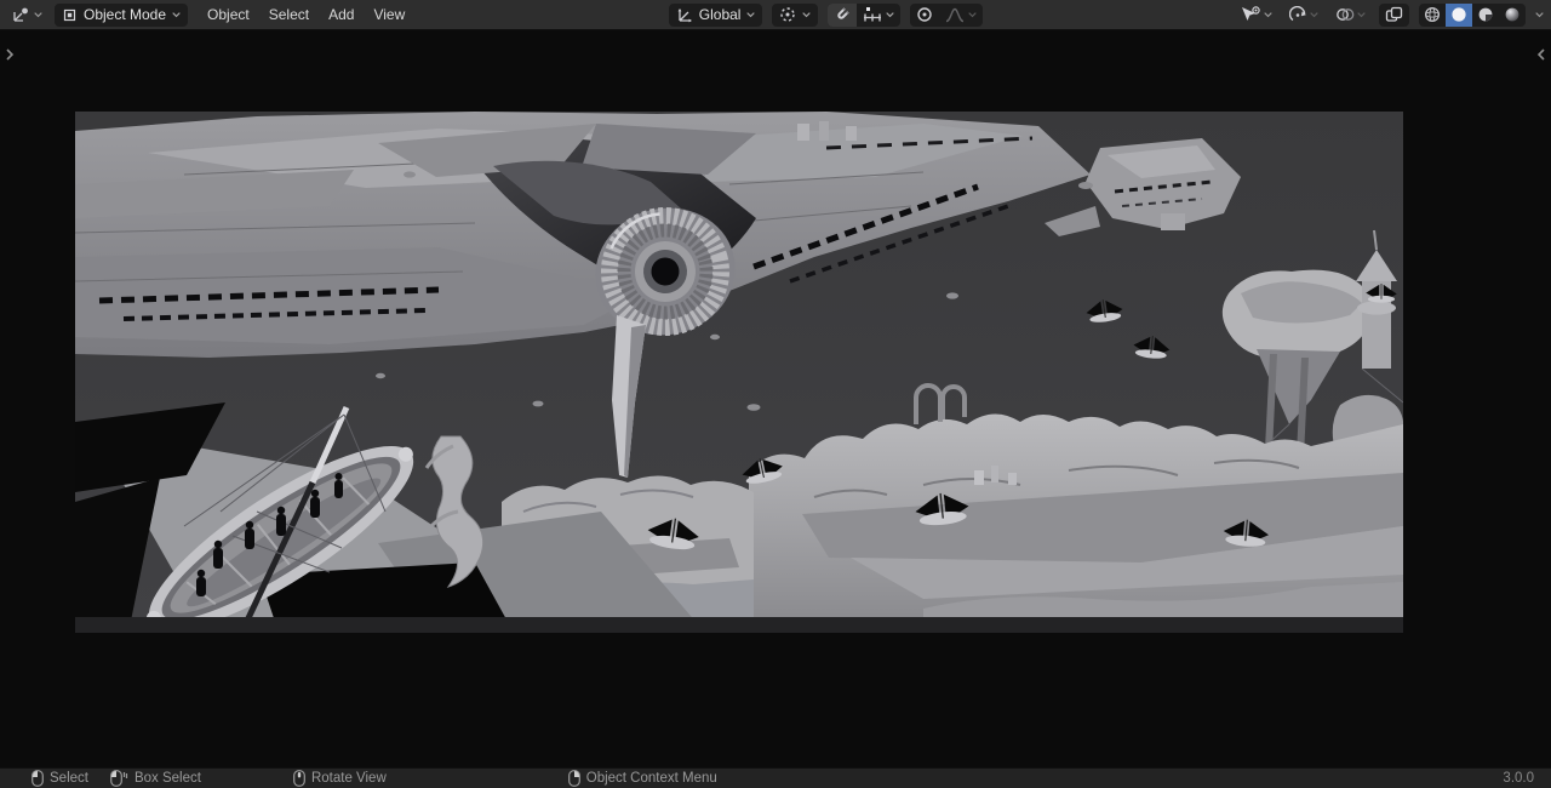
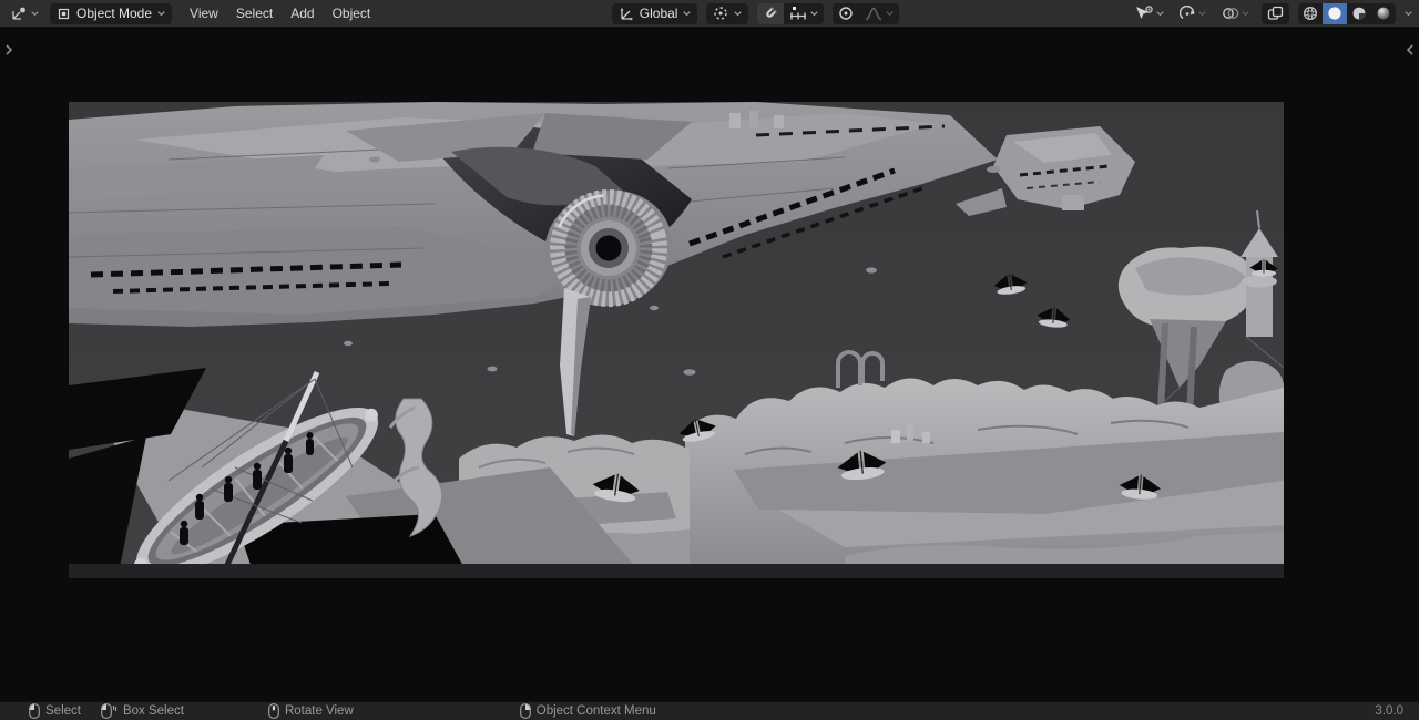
  Object Mode
- Object
+ View
  Select
  Add
- View
+ Object
  Global
  Select
  Box Select
  Rotate View
  Object Context Menu
  3.0.0
